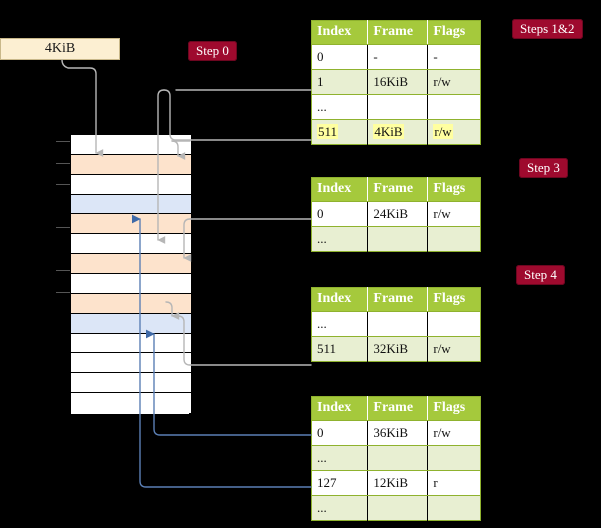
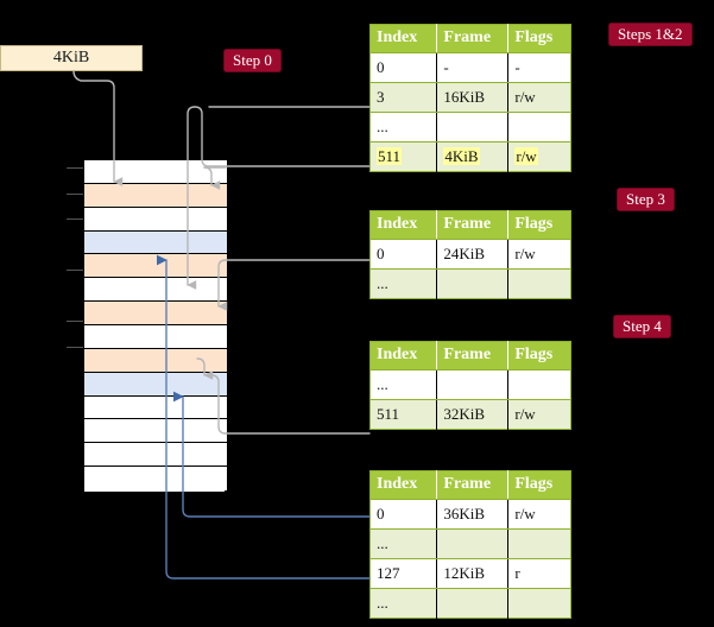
  4KiB
  Steps 1&2
  Step 0
  Step 3
  Step 4
  Index	Frame	Flags
  0	-	-
- 1	16KiB	r/w
+ 3	16KiB	r/w
  ...
  511	4KiB	r/w
  Index	Frame	Flags
  0	24KiB	r/w
  ...
  Index	Frame	Flags
  ...
  511	32KiB	r/w
  Index	Frame	Flags
  0	36KiB	r/w
  ...
  127	12KiB	r
  ...
